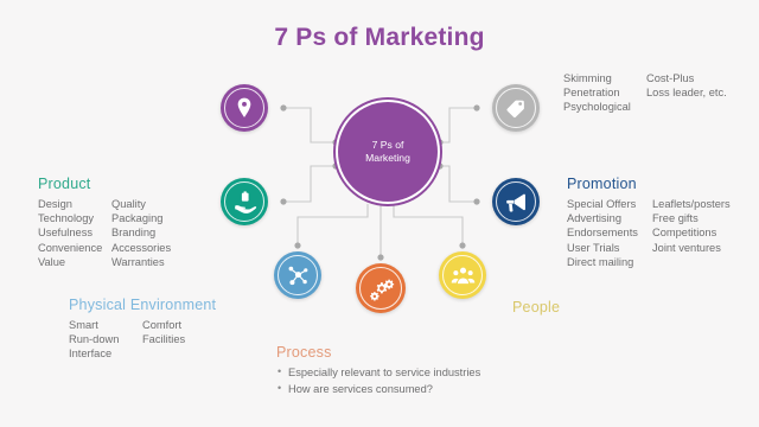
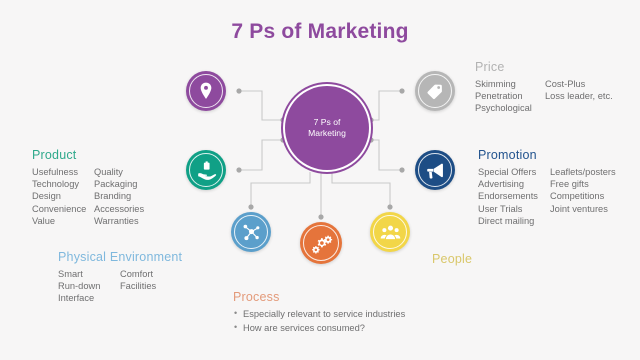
  7 Ps of Marketing
  7 Ps of
  Marketing
  Product
- Design
+ Usefulness
  Technology
- Usefulness
+ Design
  Convenience
  Value
  Quality
  Packaging
  Branding
  Accessories
  Warranties
  Physical Environment
  Smart
  Run-down
  Interface
  Comfort
  Facilities
  Process
  Especially relevant to service industries
  How are services consumed?
+ Price
  Skimming
  Penetration
  Psychological
  Cost-Plus
  Loss leader, etc.
  Promotion
  Special Offers
  Advertising
  Endorsements
  User Trials
  Direct mailing
  Leaflets/posters
  Free gifts
  Competitions
  Joint ventures
  People
